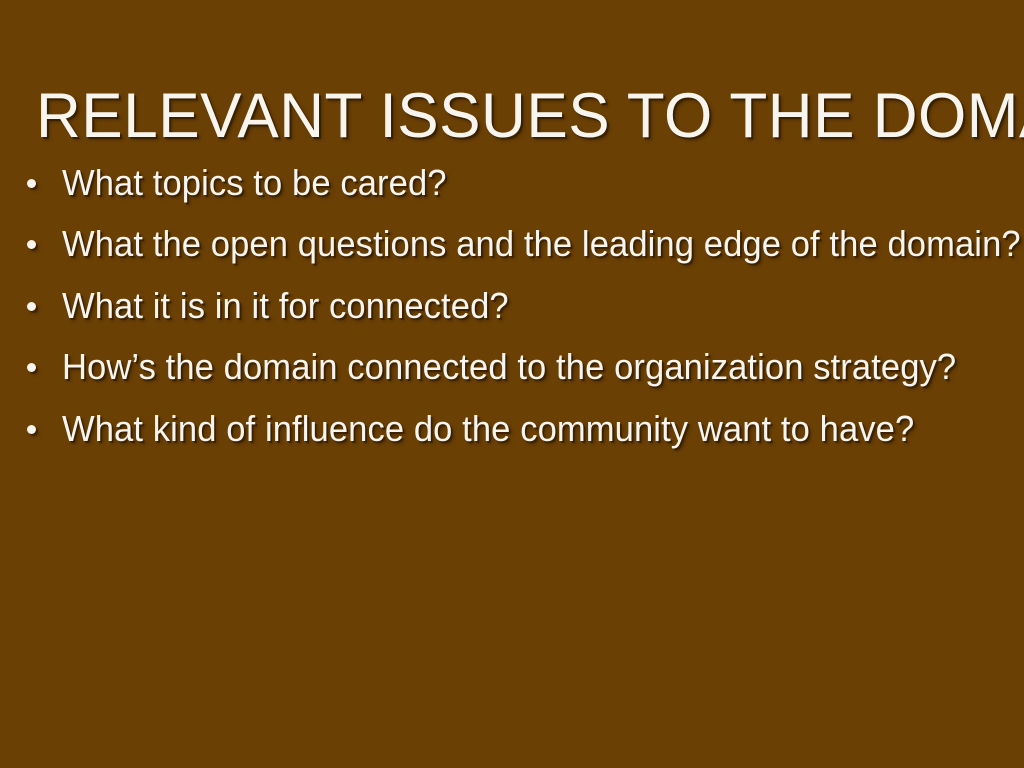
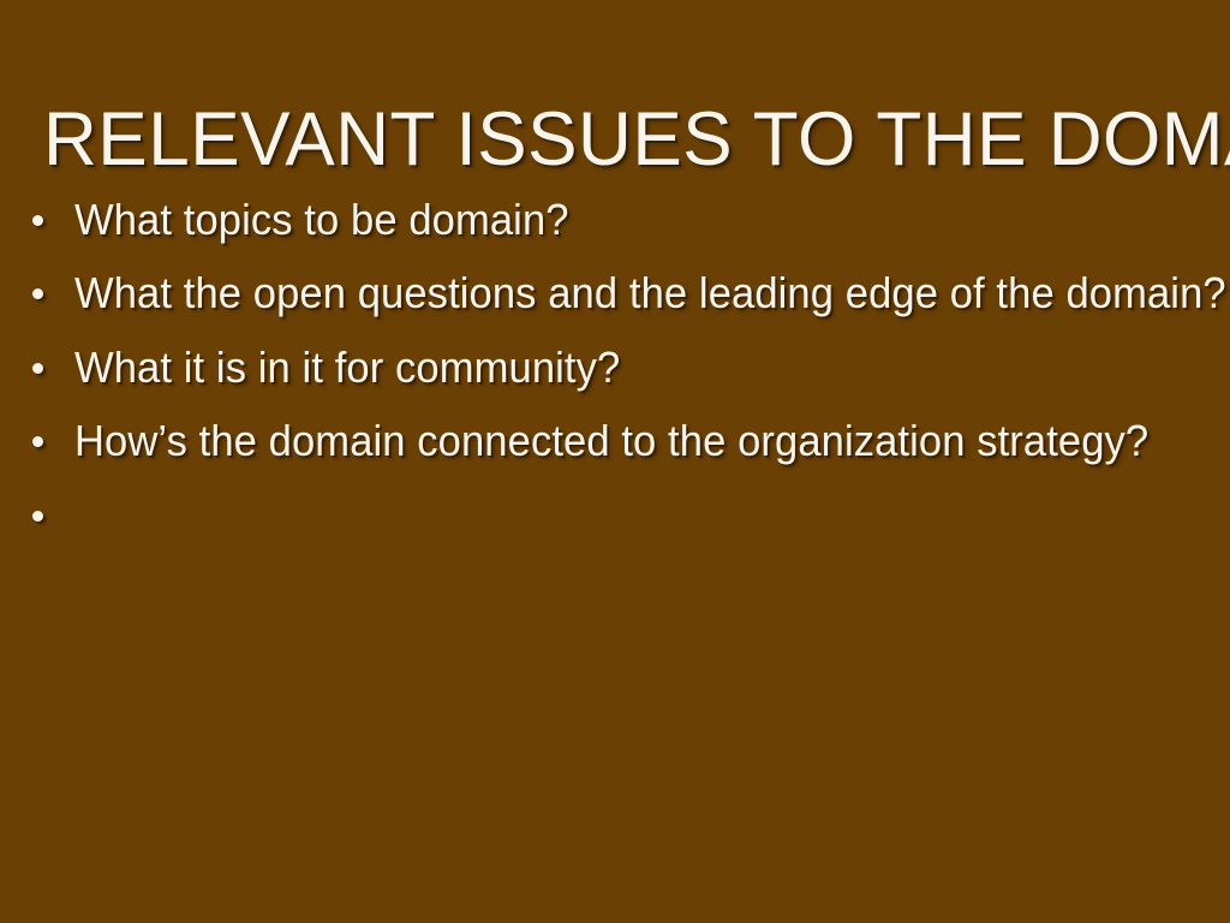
  RELEVANT ISSUES TO THE DOM
- What topics to be cared?
+ What topics to be domain?
  What the open questions and the leading edge of the domain?
- What it is in it for connected?
+ What it is in it for community?
  How’s the domain connected to the organization strategy?
- What kind of influence do the community want to have?
